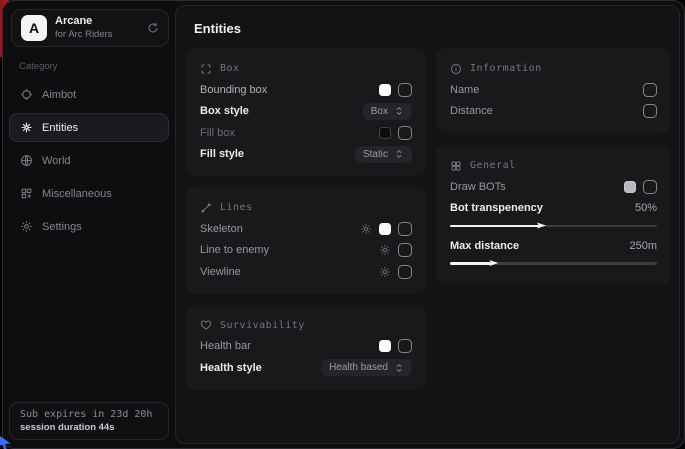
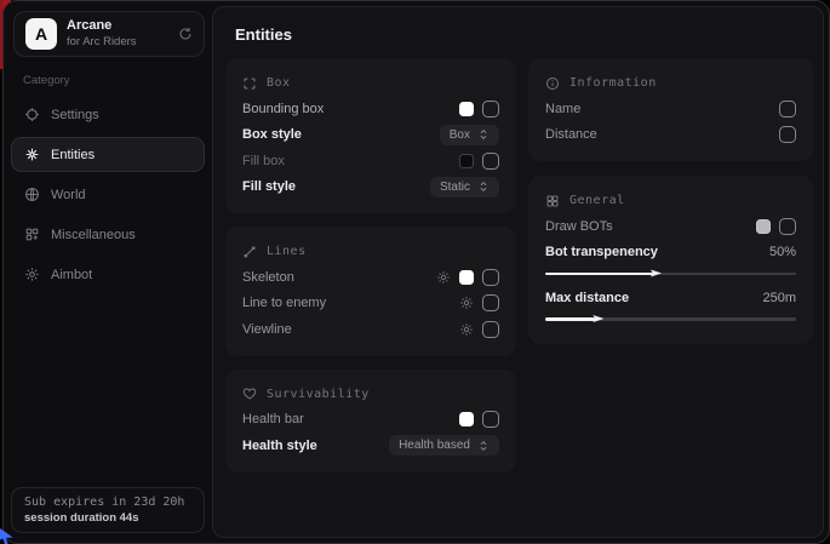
  A
  Arcane
  for Arc Riders
  Category
- Aimbot
+ Settings
  Entities
  World
  Miscellaneous
- Settings
+ Aimbot
  Sub expires in 23d 20h
  session duration 44s
  Entities
  Box
  Bounding box
  Box style
  Box
  Fill box
  Fill style
  Static
  Lines
  Skeleton
  Line to enemy
  Viewline
  Survivability
  Health bar
  Health style
  Health based
  Information
  Name
  Distance
  General
  Draw BOTs
  Bot transpenency
  50%
  Max distance
  250m
